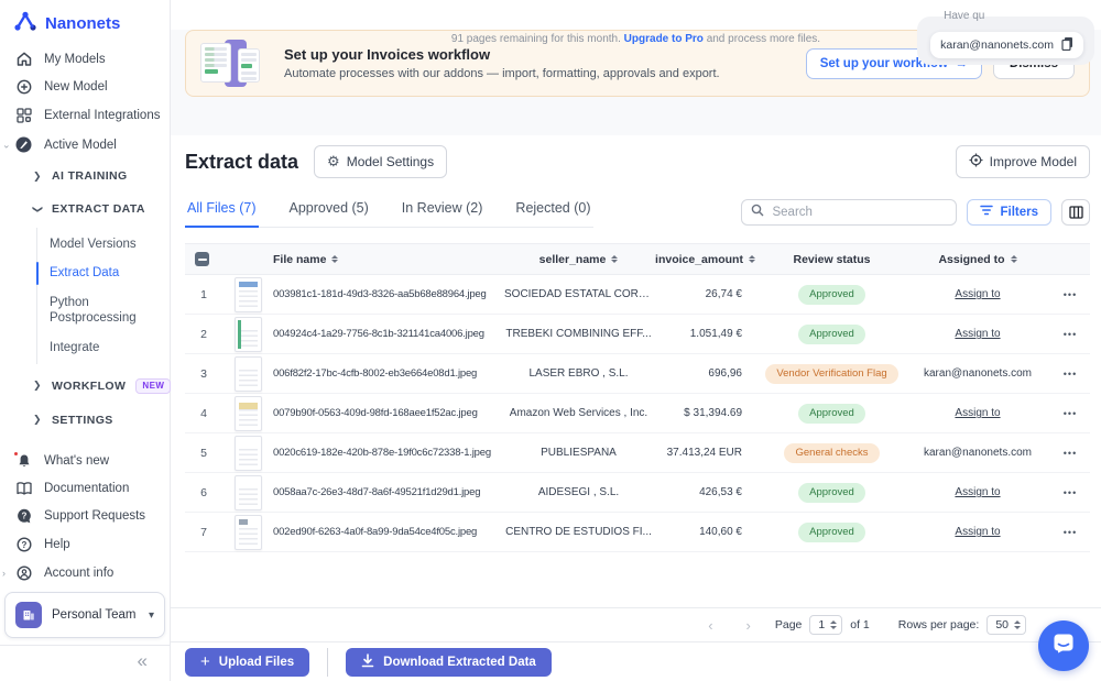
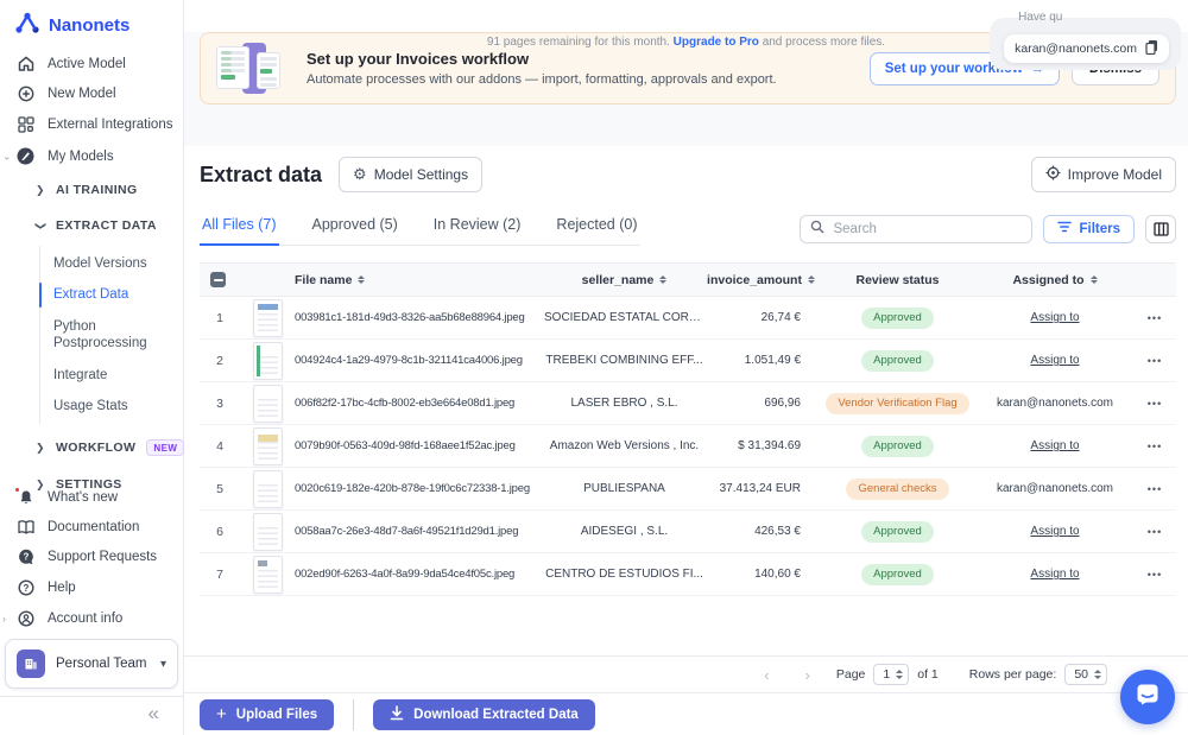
  Nanonets
- My Models
+ Active Model
  New Model
  External Integrations
  ⌄
- Active Model
+ My Models
  ❯
  AI TRAINING
  EXTRACT DATA
  Model Versions
  Extract Data
  Python Postprocessing
  Integrate
+ Usage Stats
  ❯
  WORKFLOW
  NEW
  ❯
  SETTINGS
  What's new
  Documentation
  ?
  Support Requests
  ?
  Help
  ›
  Account info
  Personal Team
  ▾
  «
  91 pages remaining for this month. Upgrade to Pro and process more files.
  Have qu
  karan@nanonets.com
  Set up your Invoices workflow
  Automate processes with our addons — import, formatting, approvals and export.
  Set up your work
  Extract data
  ⚙
  Model Settings
  Improve Model
  All Files (7)
  Approved (5)
  In Review (2)
  Rejected (0)
  Search
  Filters
  File name
  seller_name
  invoice_amount
  Review status
  Assigned to
  1
  003981c1-181d-49d3-8326-aa5b68e88964.jpeg
  SOCIEDAD ESTATAL CORR..
  26,74 €
  Approved
  Assign to
  •••
  2
- 004924c4-1a29-7756-8c1b-321141ca4006.jpeg
+ 004924c4-1a29-4979-8c1b-321141ca4006.jpeg
  TREBEKI COMBINING EFF...
  1.051,49 €
  Approved
  Assign to
  •••
  3
  006f82f2-17bc-4cfb-8002-eb3e664e08d1.jpeg
  LASER EBRO , S.L.
  696,96
  Vendor Verification Flag
  karan@nanonets.com
  •••
  4
  0079b90f-0563-409d-98fd-168aee1f52ac.jpeg
- Amazon Web Services , Inc.
+ Amazon Web Versions , Inc.
  $ 31,394.69
  Approved
  Assign to
  •••
  5
  0020c619-182e-420b-878e-19f0c6c72338-1.jpeg
  PUBLIESPAÑA
  37.413,24 EUR
  General checks
  karan@nanonets.com
  •••
  6
  0058aa7c-26e3-48d7-8a6f-49521f1d29d1.jpeg
  AIDESEGI , S.L.
  426,53 €
  Approved
  Assign to
  •••
  7
  002ed90f-6263-4a0f-8a99-9da54ce4f05c.jpeg
  CENTRO DE ESTUDIOS FI...
  140,60 €
  Approved
  Assign to
  •••
  ‹
  ›
  Page
  1
  of 1
  Rows per page:
  50
  +
  Upload Files
  Download Extracted Data
